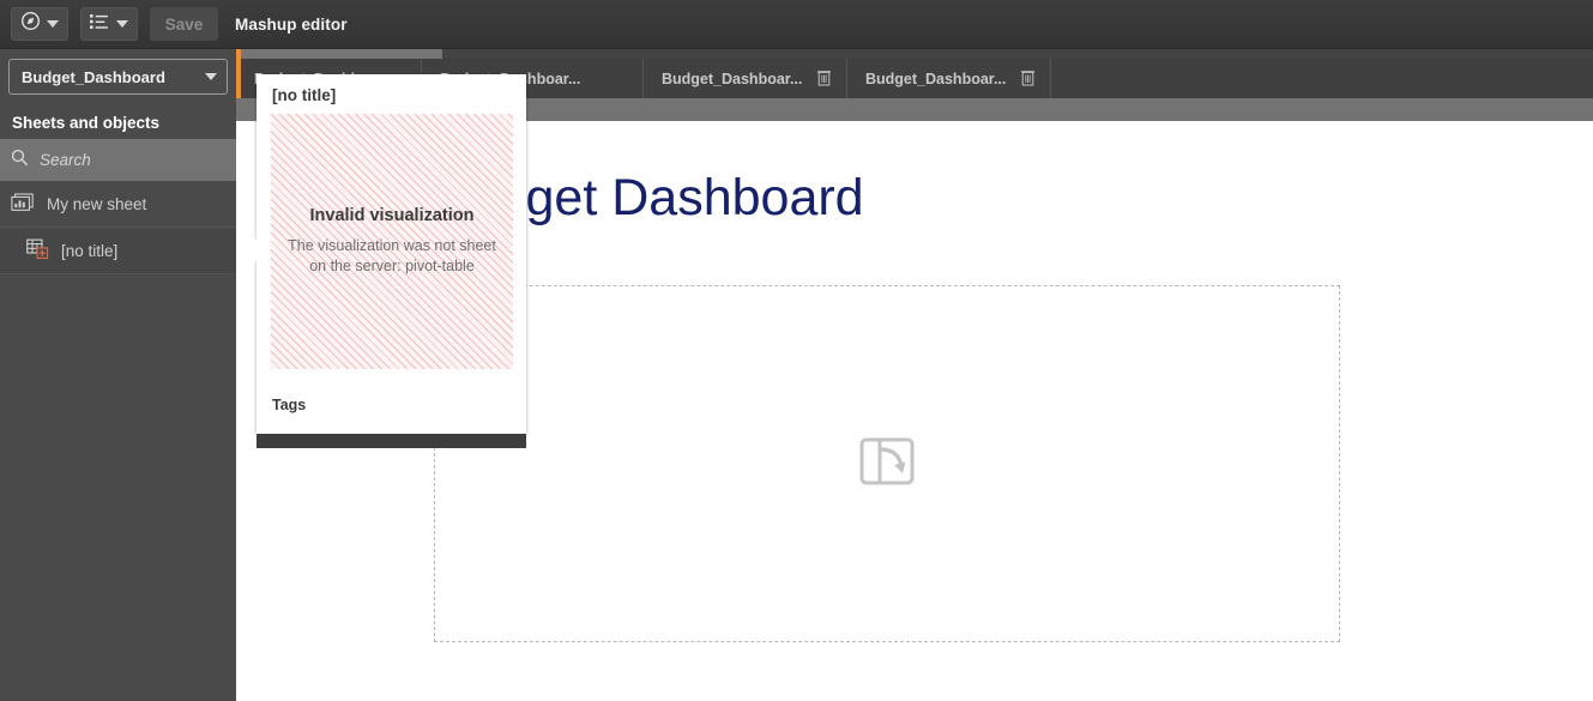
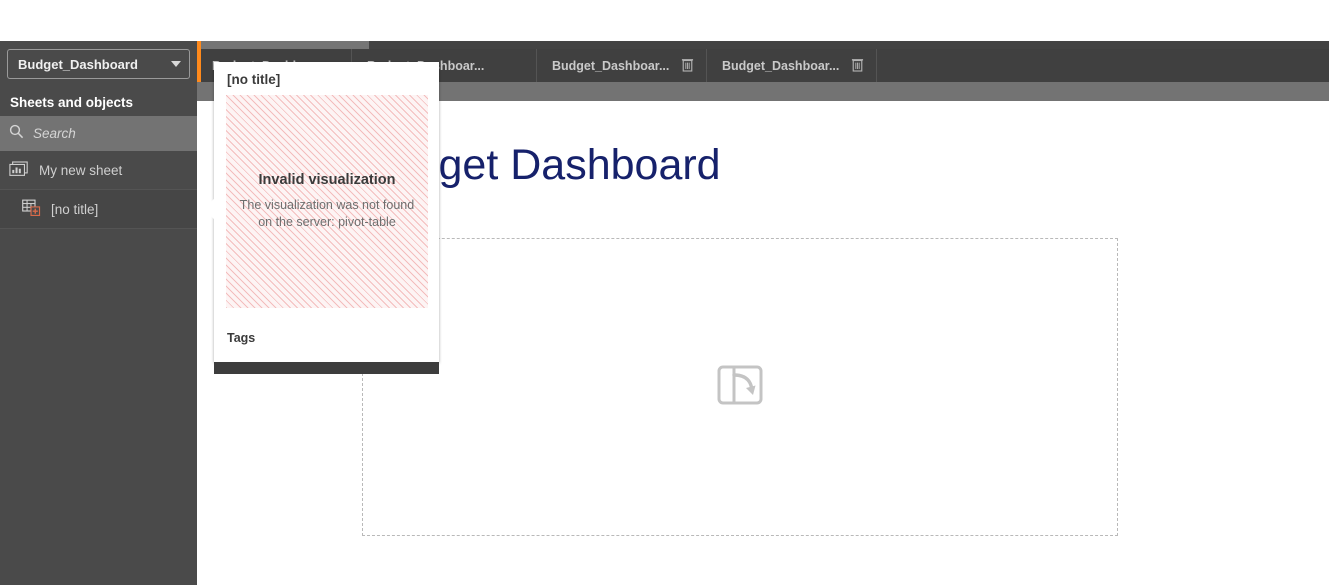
- Save
- Mashup editor
  Budget_Dashboard
  Sheets and objects
  Search
  My new sheet
  [no title]
  Budget_Dashboar...
  Budget_Dashboar...
  get Dashboard
  [no title]
  Invalid visualization
- The visualization was not sheet on the server: pivot-table
+ The visualization was not found on the server: pivot-table
  Tags
